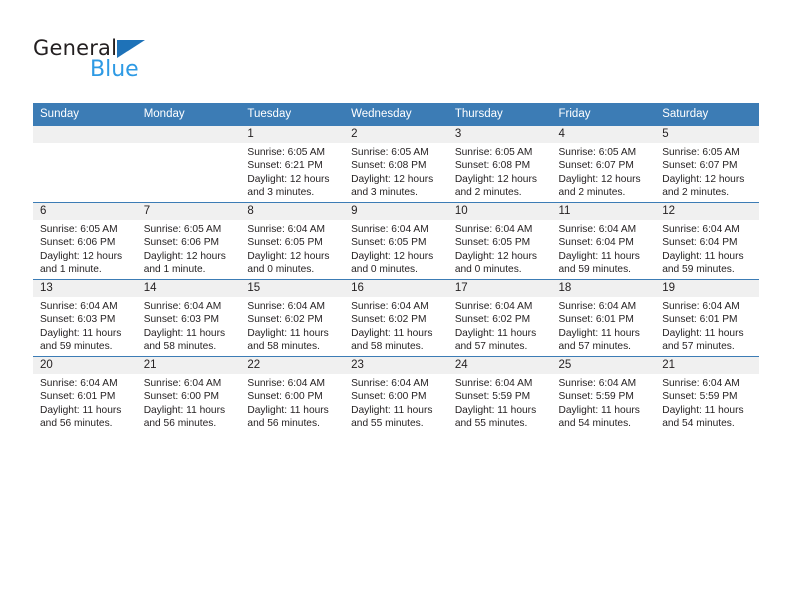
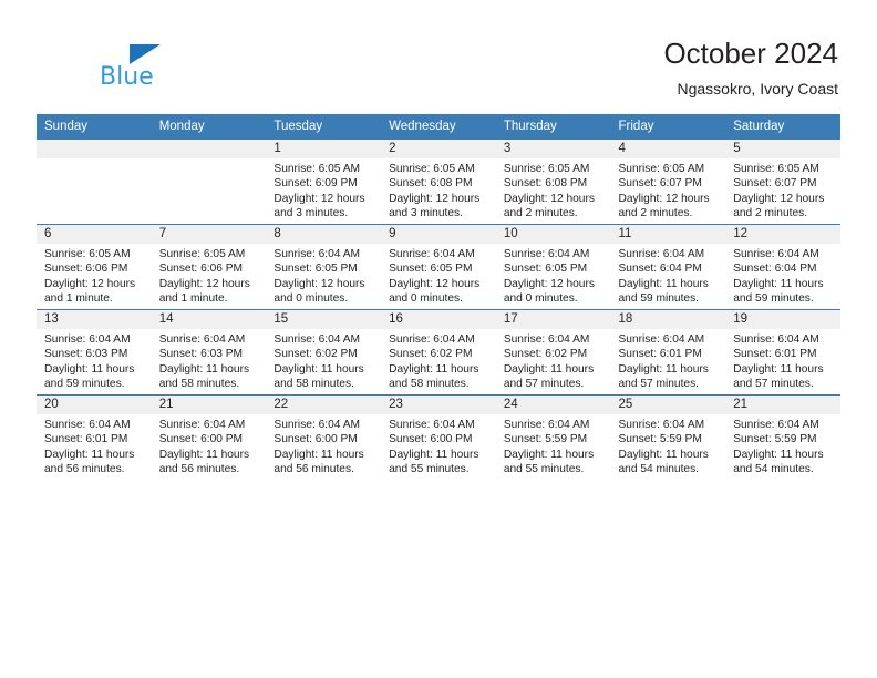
- General
  Blue
+ October 2024
+ Ngassokro, Ivory Coast
  Sunday	Monday	Tuesday	Wednesday	Thursday	Friday	Saturday
- 		1Sunrise: 6:05 AMSunset: 6:21 PMDaylight: 12 hours and 3 minutes.	2Sunrise: 6:05 AMSunset: 6:08 PMDaylight: 12 hours and 3 minutes.	3Sunrise: 6:05 AMSunset: 6:08 PMDaylight: 12 hours and 2 minutes.	4Sunrise: 6:05 AMSunset: 6:07 PMDaylight: 12 hours and 2 minutes.	5Sunrise: 6:05 AMSunset: 6:07 PMDaylight: 12 hours and 2 minutes.
+ 		1Sunrise: 6:05 AMSunset: 6:09 PMDaylight: 12 hours and 3 minutes.	2Sunrise: 6:05 AMSunset: 6:08 PMDaylight: 12 hours and 3 minutes.	3Sunrise: 6:05 AMSunset: 6:08 PMDaylight: 12 hours and 2 minutes.	4Sunrise: 6:05 AMSunset: 6:07 PMDaylight: 12 hours and 2 minutes.	5Sunrise: 6:05 AMSunset: 6:07 PMDaylight: 12 hours and 2 minutes.
  6Sunrise: 6:05 AMSunset: 6:06 PMDaylight: 12 hours and 1 minute.	7Sunrise: 6:05 AMSunset: 6:06 PMDaylight: 12 hours and 1 minute.	8Sunrise: 6:04 AMSunset: 6:05 PMDaylight: 12 hours and 0 minutes.	9Sunrise: 6:04 AMSunset: 6:05 PMDaylight: 12 hours and 0 minutes.	10Sunrise: 6:04 AMSunset: 6:05 PMDaylight: 12 hours and 0 minutes.	11Sunrise: 6:04 AMSunset: 6:04 PMDaylight: 11 hours and 59 minutes.	12Sunrise: 6:04 AMSunset: 6:04 PMDaylight: 11 hours and 59 minutes.
  13Sunrise: 6:04 AMSunset: 6:03 PMDaylight: 11 hours and 59 minutes.	14Sunrise: 6:04 AMSunset: 6:03 PMDaylight: 11 hours and 58 minutes.	15Sunrise: 6:04 AMSunset: 6:02 PMDaylight: 11 hours and 58 minutes.	16Sunrise: 6:04 AMSunset: 6:02 PMDaylight: 11 hours and 58 minutes.	17Sunrise: 6:04 AMSunset: 6:02 PMDaylight: 11 hours and 57 minutes.	18Sunrise: 6:04 AMSunset: 6:01 PMDaylight: 11 hours and 57 minutes.	19Sunrise: 6:04 AMSunset: 6:01 PMDaylight: 11 hours and 57 minutes.
  20Sunrise: 6:04 AMSunset: 6:01 PMDaylight: 11 hours and 56 minutes.	21Sunrise: 6:04 AMSunset: 6:00 PMDaylight: 11 hours and 56 minutes.	22Sunrise: 6:04 AMSunset: 6:00 PMDaylight: 11 hours and 56 minutes.	23Sunrise: 6:04 AMSunset: 6:00 PMDaylight: 11 hours and 55 minutes.	24Sunrise: 6:04 AMSunset: 5:59 PMDaylight: 11 hours and 55 minutes.	25Sunrise: 6:04 AMSunset: 5:59 PMDaylight: 11 hours and 54 minutes.	21Sunrise: 6:04 AMSunset: 5:59 PMDaylight: 11 hours and 54 minutes.
